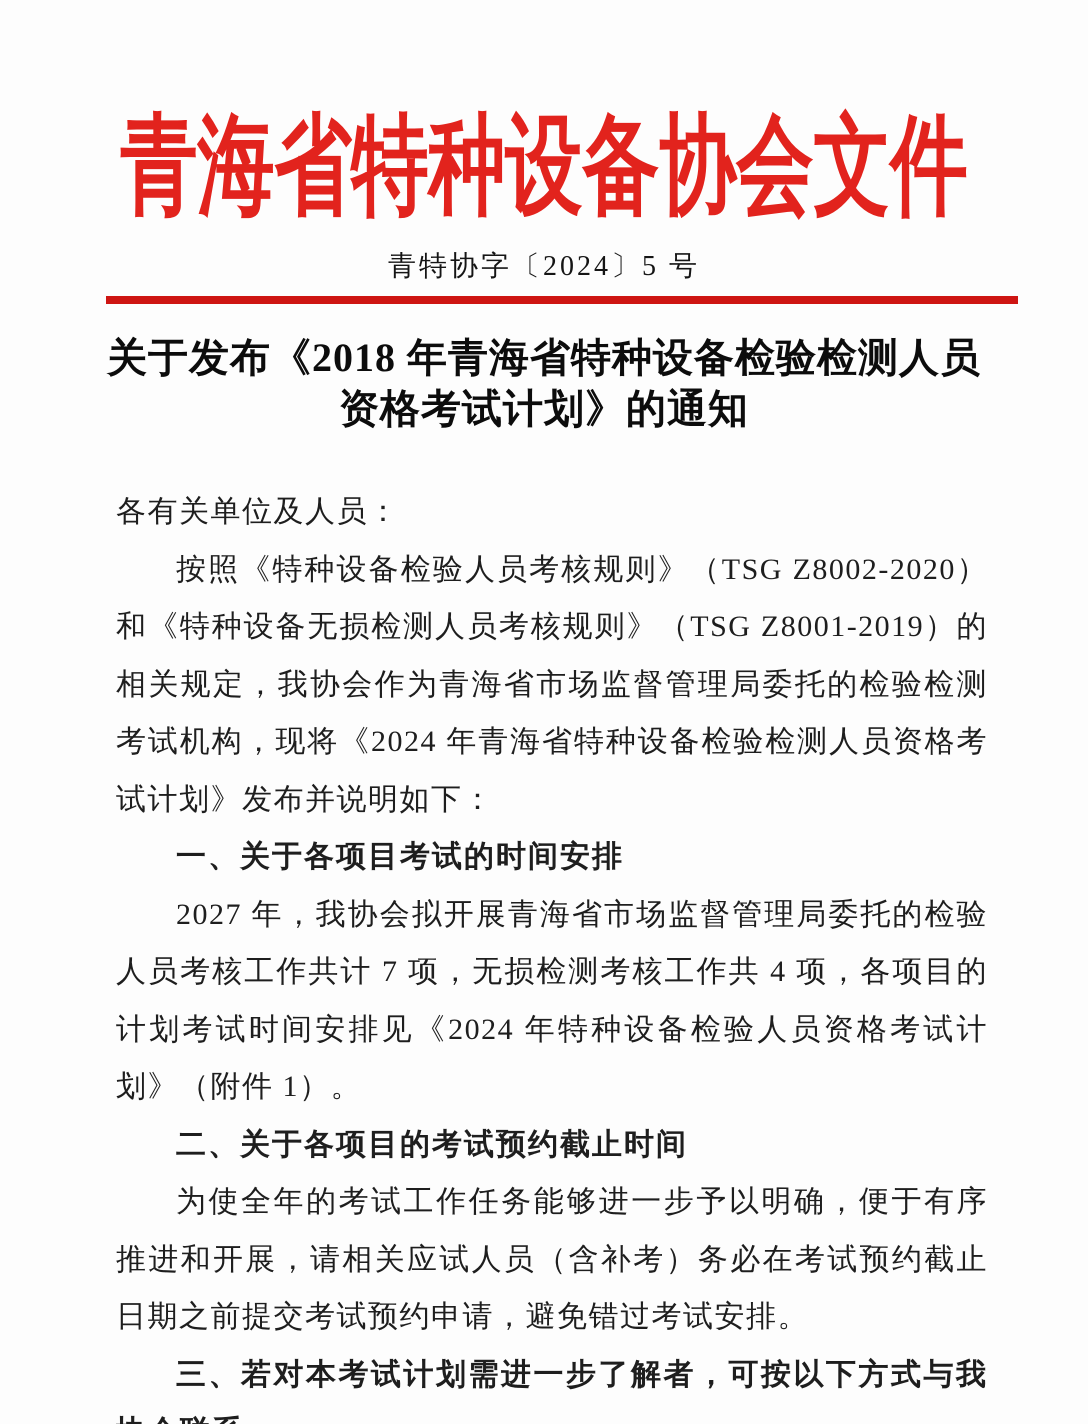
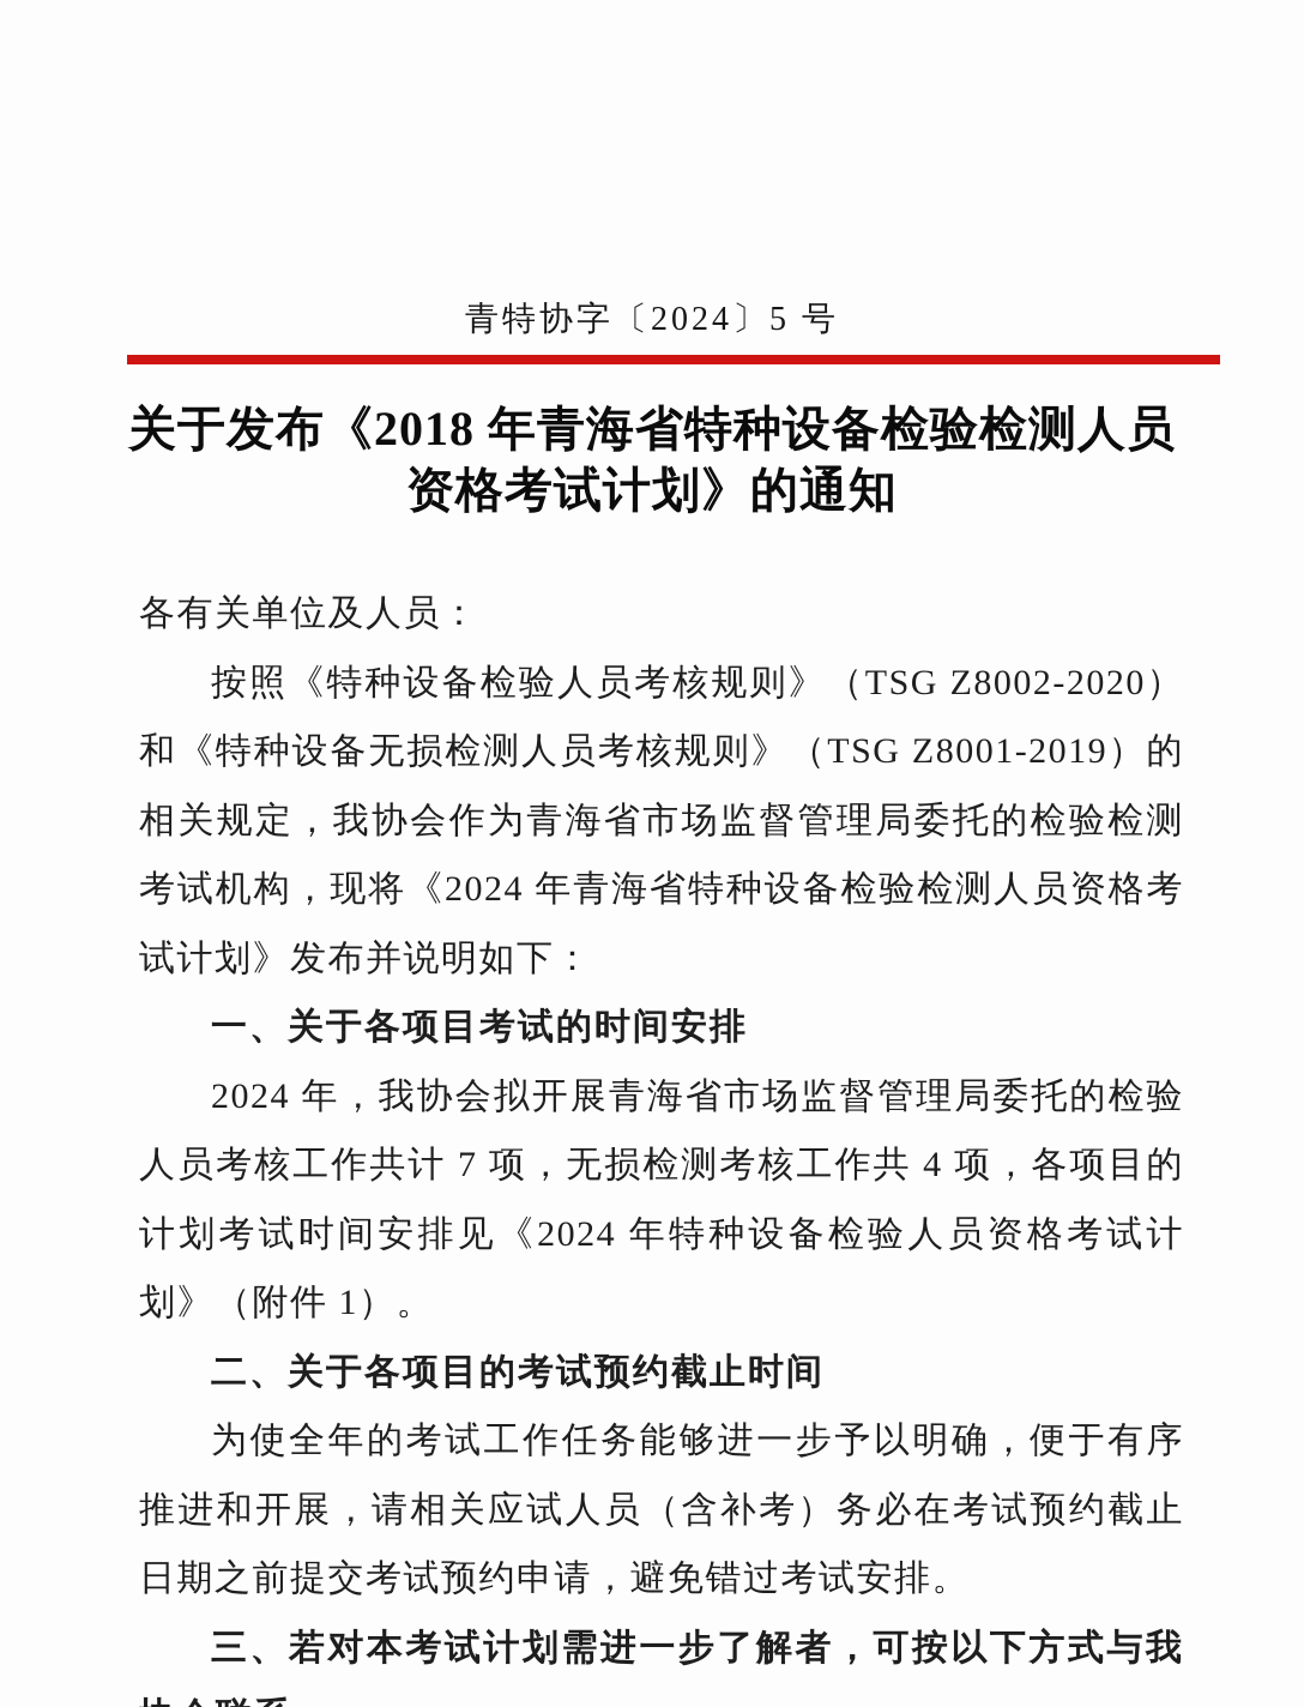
- 青海省特种设备协会文件
  青特协字〔2024〕5 号
  关于发布《2018 年青海省特种设备检验检测人员
  资格考试计划》的通知
  各有关单位及人员：
  按照《特种设备检验人员考核规则》（TSG Z8002-2020）和《特种设备无损检测人员考核规则》（TSG Z8001-2019）的相关规定，我协会作为青海省市场监督管理局委托的检验检测考试机构，现将《2024 年青海省特种设备检验检测人员资格考试计划》发布并说明如下：
  一、关于各项目考试的时间安排
- 2027 年，我协会拟开展青海省市场监督管理局委托的检验人员考核工作共计 7 项，无损检测考核工作共 4 项，各项目的计划考试时间安排见《2024 年特种设备检验人员资格考试计划》（附件 1）。
+ 2024 年，我协会拟开展青海省市场监督管理局委托的检验人员考核工作共计 7 项，无损检测考核工作共 4 项，各项目的计划考试时间安排见《2024 年特种设备检验人员资格考试计划》（附件 1）。
  二、关于各项目的考试预约截止时间
  为使全年的考试工作任务能够进一步予以明确，便于有序推进和开展，请相关应试人员（含补考）务必在考试预约截止日期之前提交考试预约申请，避免错过考试安排。
  三、若对本考试计划需进一步了解者，可按以下方式与我
